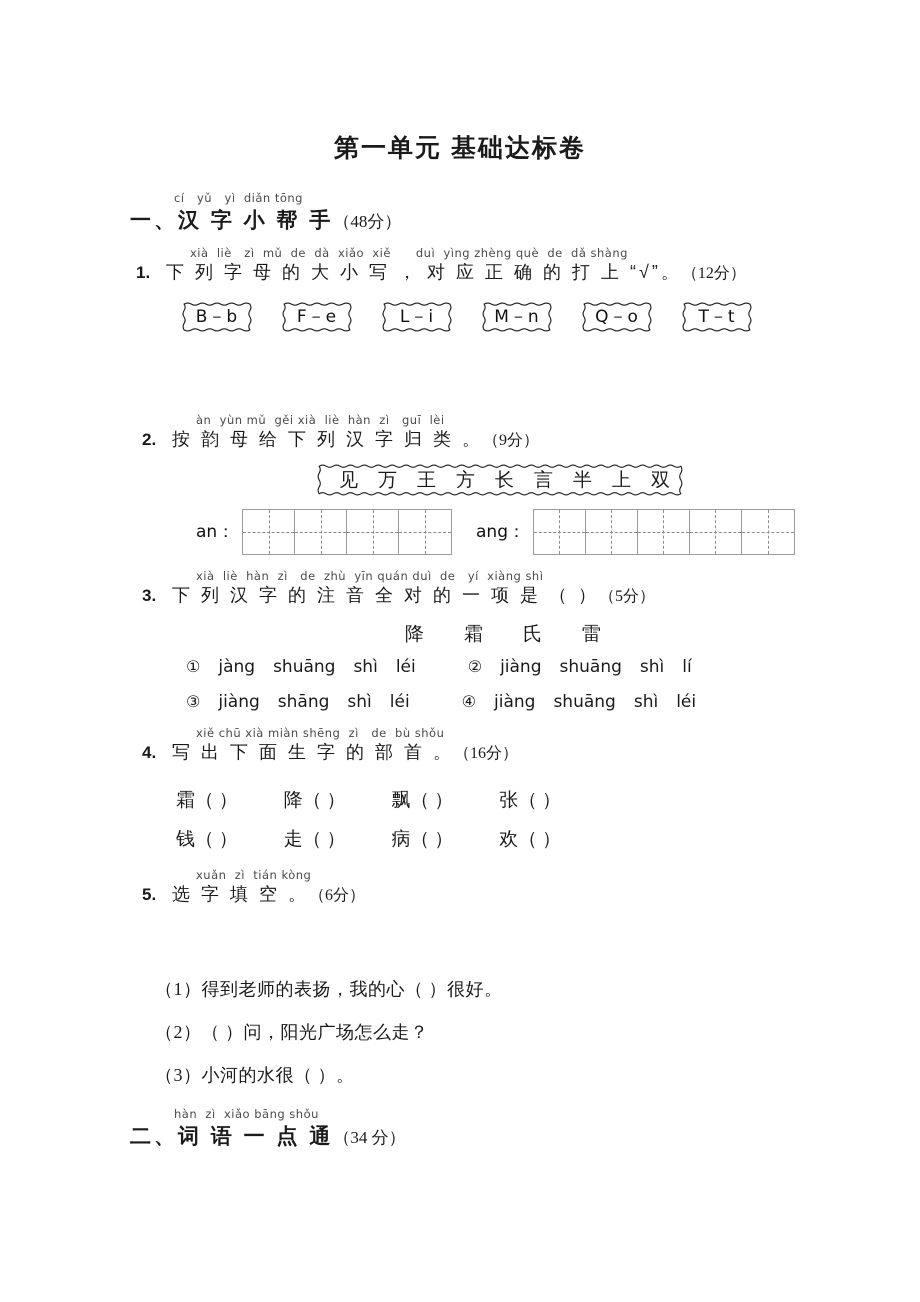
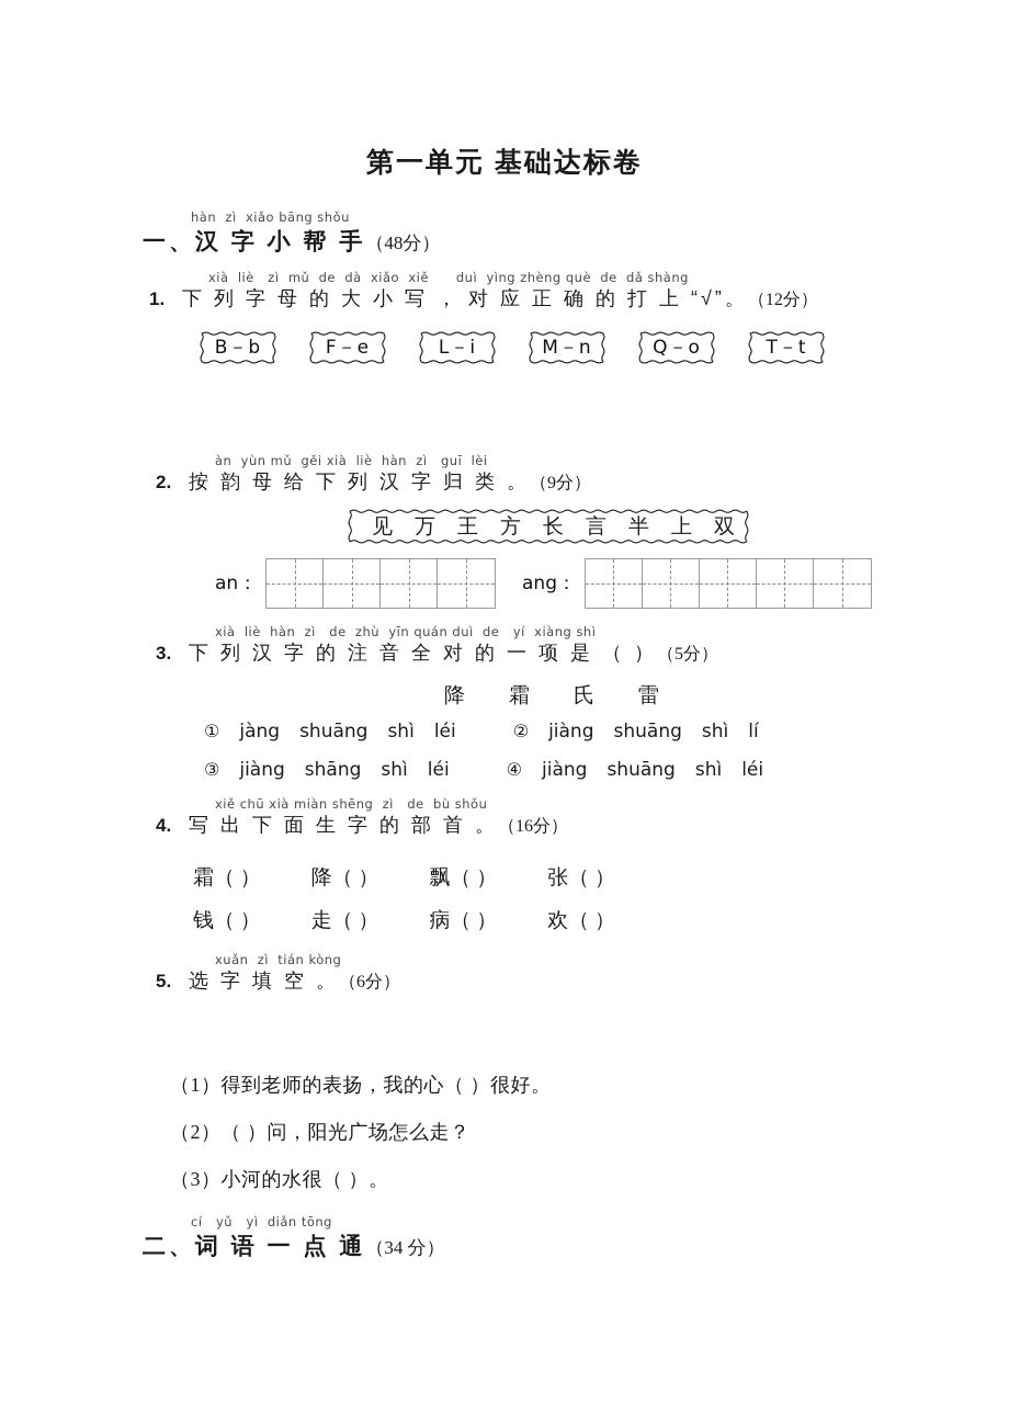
  第一单元 基础达标卷
- cí yǔ yì diǎn tōng
+ hàn zì xiǎo bāng shǒu
  一、汉 字 小 帮 手（48分）
  xià liè zì mǔ de dà xiǎo xiě duì yìng zhèng què de dǎ shàng
  1. 下 列 字 母 的 大 小 写 ， 对 应 正 确 的 打 上 “√”。（12分）
  B－b
  F－e
  L－i
  M－n
  Q－o
  T－t
  àn yùn mǔ gěi xià liè hàn zì guī lèi
  2. 按 韵 母 给 下 列 汉 字 归 类 。（9分）
  见
  万
  王
  方
  长
  言
  半
  上
  双
  an：
  ang：
  xià liè hàn zì de zhù yīn quán duì de yí xiàng shì
  3. 下 列 汉 字 的 注 音 全 对 的 一 项 是 （ ）（5分）
  降 霜 氏 雷
  ① jàng shuāng shì léi ② jiàng shuāng shì lí
  ③ jiàng shāng shì léi ④ jiàng shuāng shì léi
  xiě chū xià miàn shēng zì de bù shǒu
  4. 写 出 下 面 生 字 的 部 首 。（16分）
  霜（ ） 降（ ） 飘（ ） 张（ ）
  钱（ ） 走（ ） 病（ ） 欢（ ）
  xuǎn zì tián kòng
  5. 选 字 填 空 。（6分）
  （1）得到老师的表扬，我的心（ ）很好。
  （2）（ ）问，阳光广场怎么走？
  （3）小河的水很（ ）。
- hàn zì xiǎo bāng shǒu
+ cí yǔ yì diǎn tōng
  二、词 语 一 点 通（34 分）
